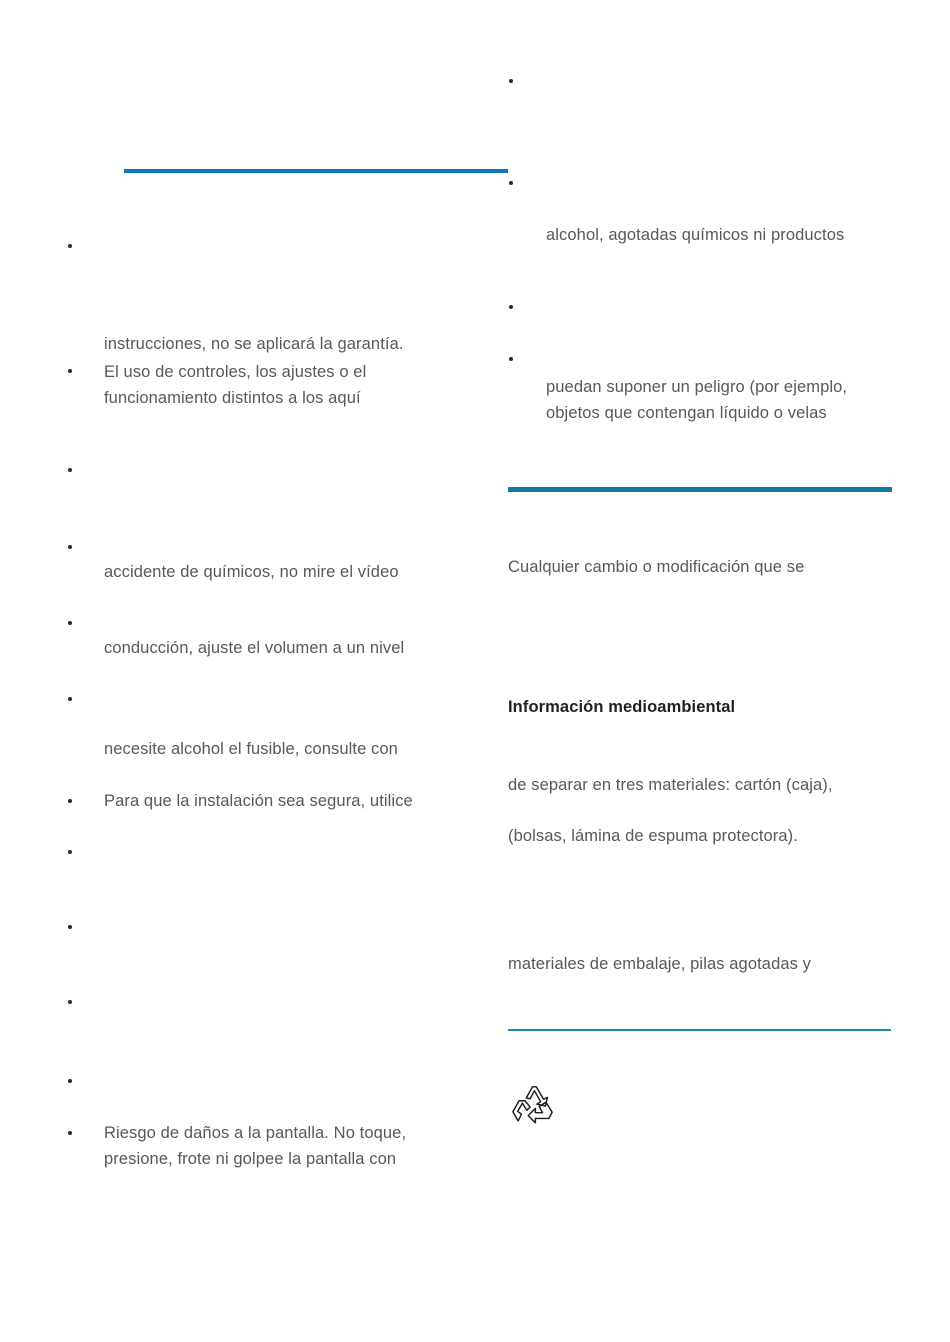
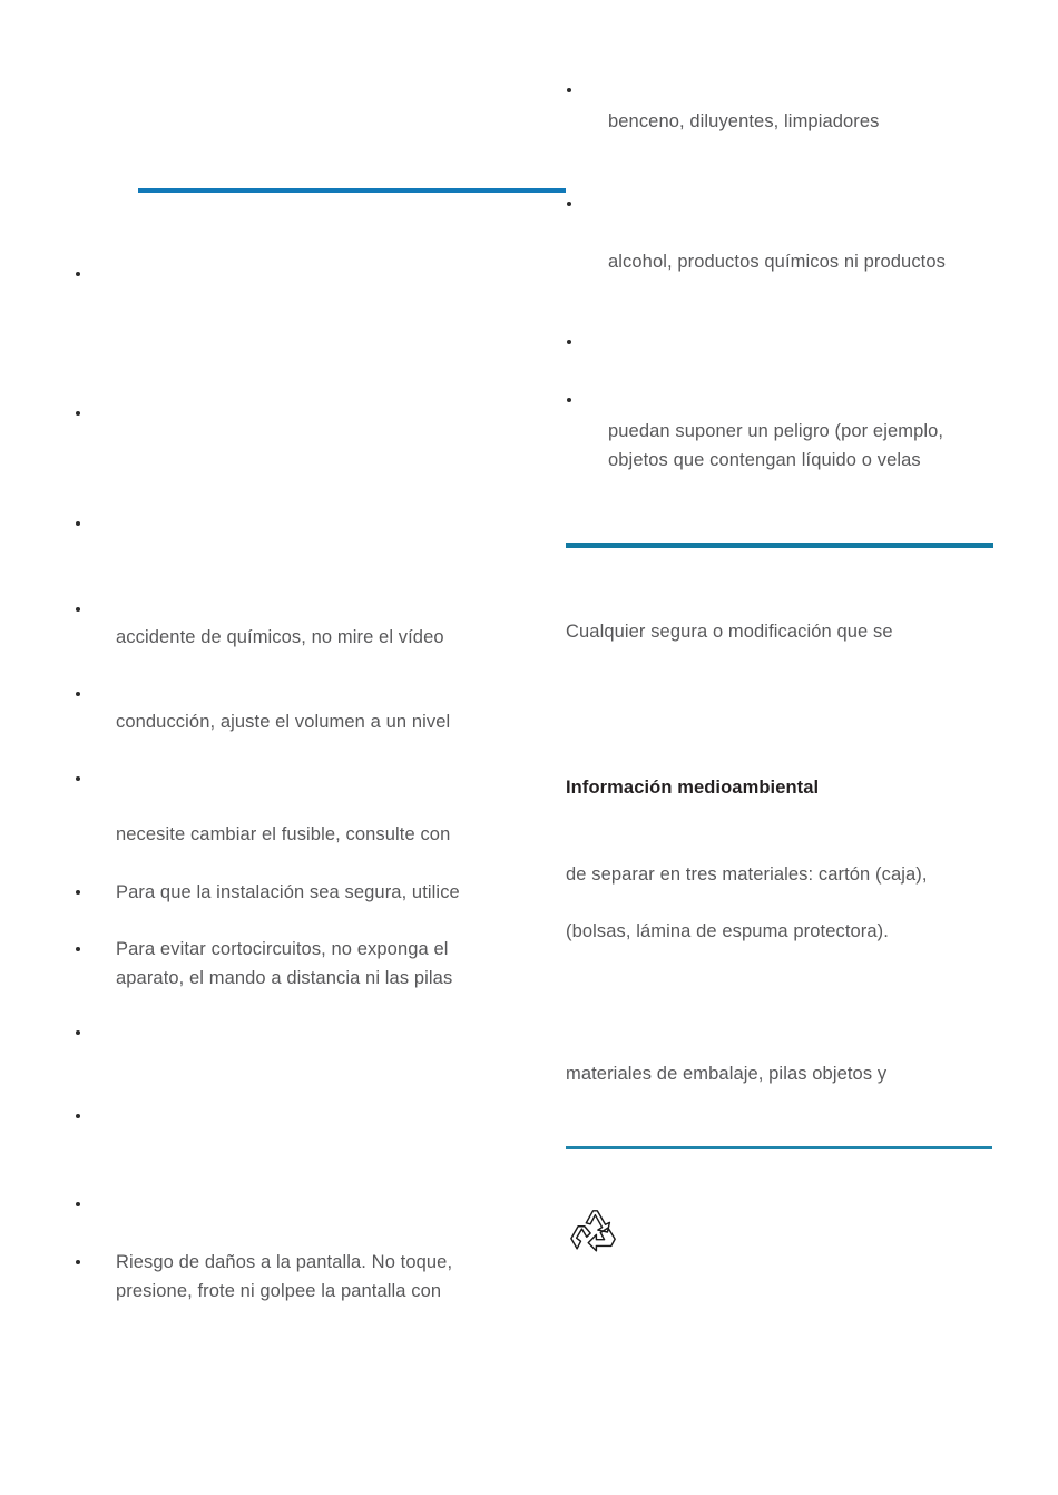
- instrucciones, no se aplicará la garantía.
- El uso de controles, los ajustes o el
- funcionamiento distintos a los aquí
  accidente de químicos, no mire el vídeo
  conducción, ajuste el volumen a un nivel
- necesite alcohol el fusible, consulte con
+ necesite cambiar el fusible, consulte con
  Para que la instalación sea segura, utilice
+ Para evitar cortocircuitos, no exponga el
+ aparato, el mando a distancia ni las pilas
  Riesgo de daños a la pantalla. No toque,
  presione, frote ni golpee la pantalla con
+ benceno, diluyentes, limpiadores
- alcohol, agotadas químicos ni productos
+ alcohol, productos químicos ni productos
  puedan suponer un peligro (por ejemplo,
  objetos que contengan líquido o velas
- Cualquier cambio o modificación que se
+ Cualquier segura o modificación que se
  Información medioambiental
  de separar en tres materiales: cartón (caja),
  (bolsas, lámina de espuma protectora).
- materiales de embalaje, pilas agotadas y
+ materiales de embalaje, pilas objetos y
